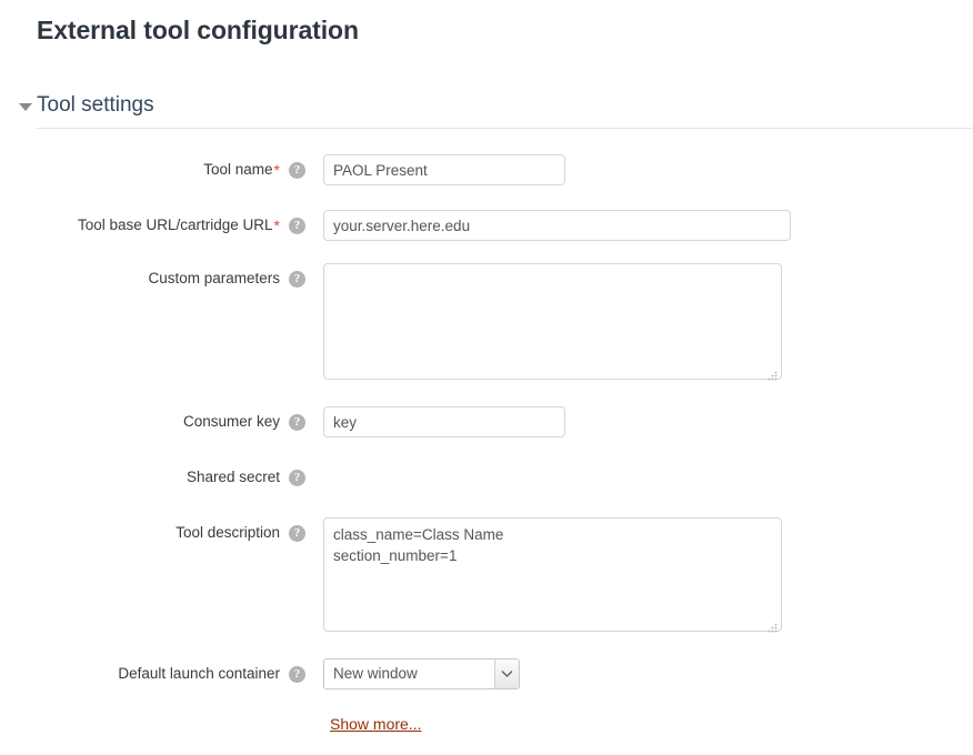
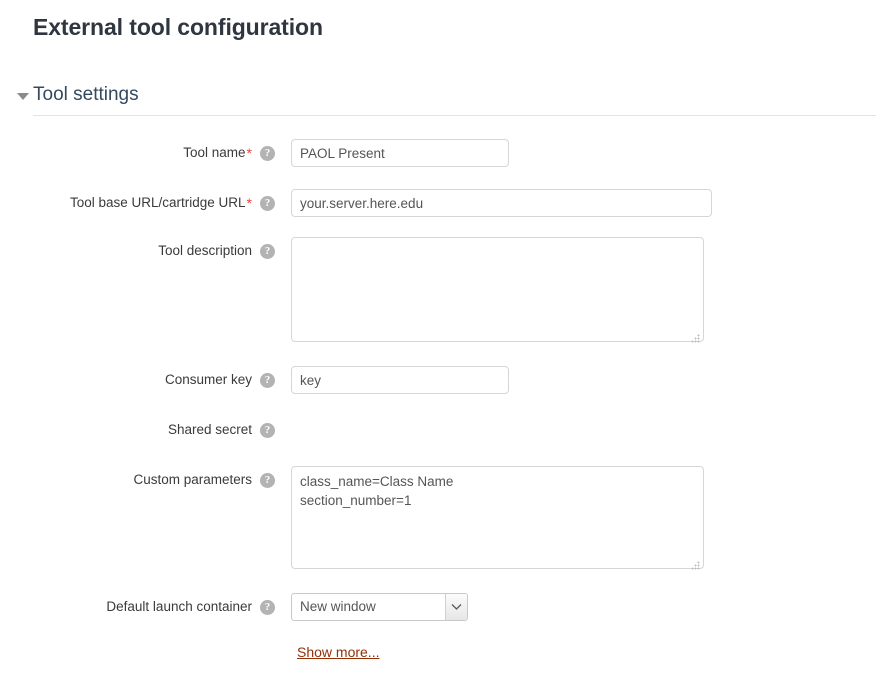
  External tool configuration
  Tool settings
  Tool name
  *
  ?
  PAOL Present
  Tool base URL/cartridge URL
  *
  ?
  your.server.here.edu
- Custom parameters
+ Tool description
  ?
  Consumer key
  ?
  key
  Shared secret
  ?
- Tool description
+ Custom parameters
  ?
  class_name=Class Name
  section_number=1
  Default launch container
  ?
  New window
  Show more...
